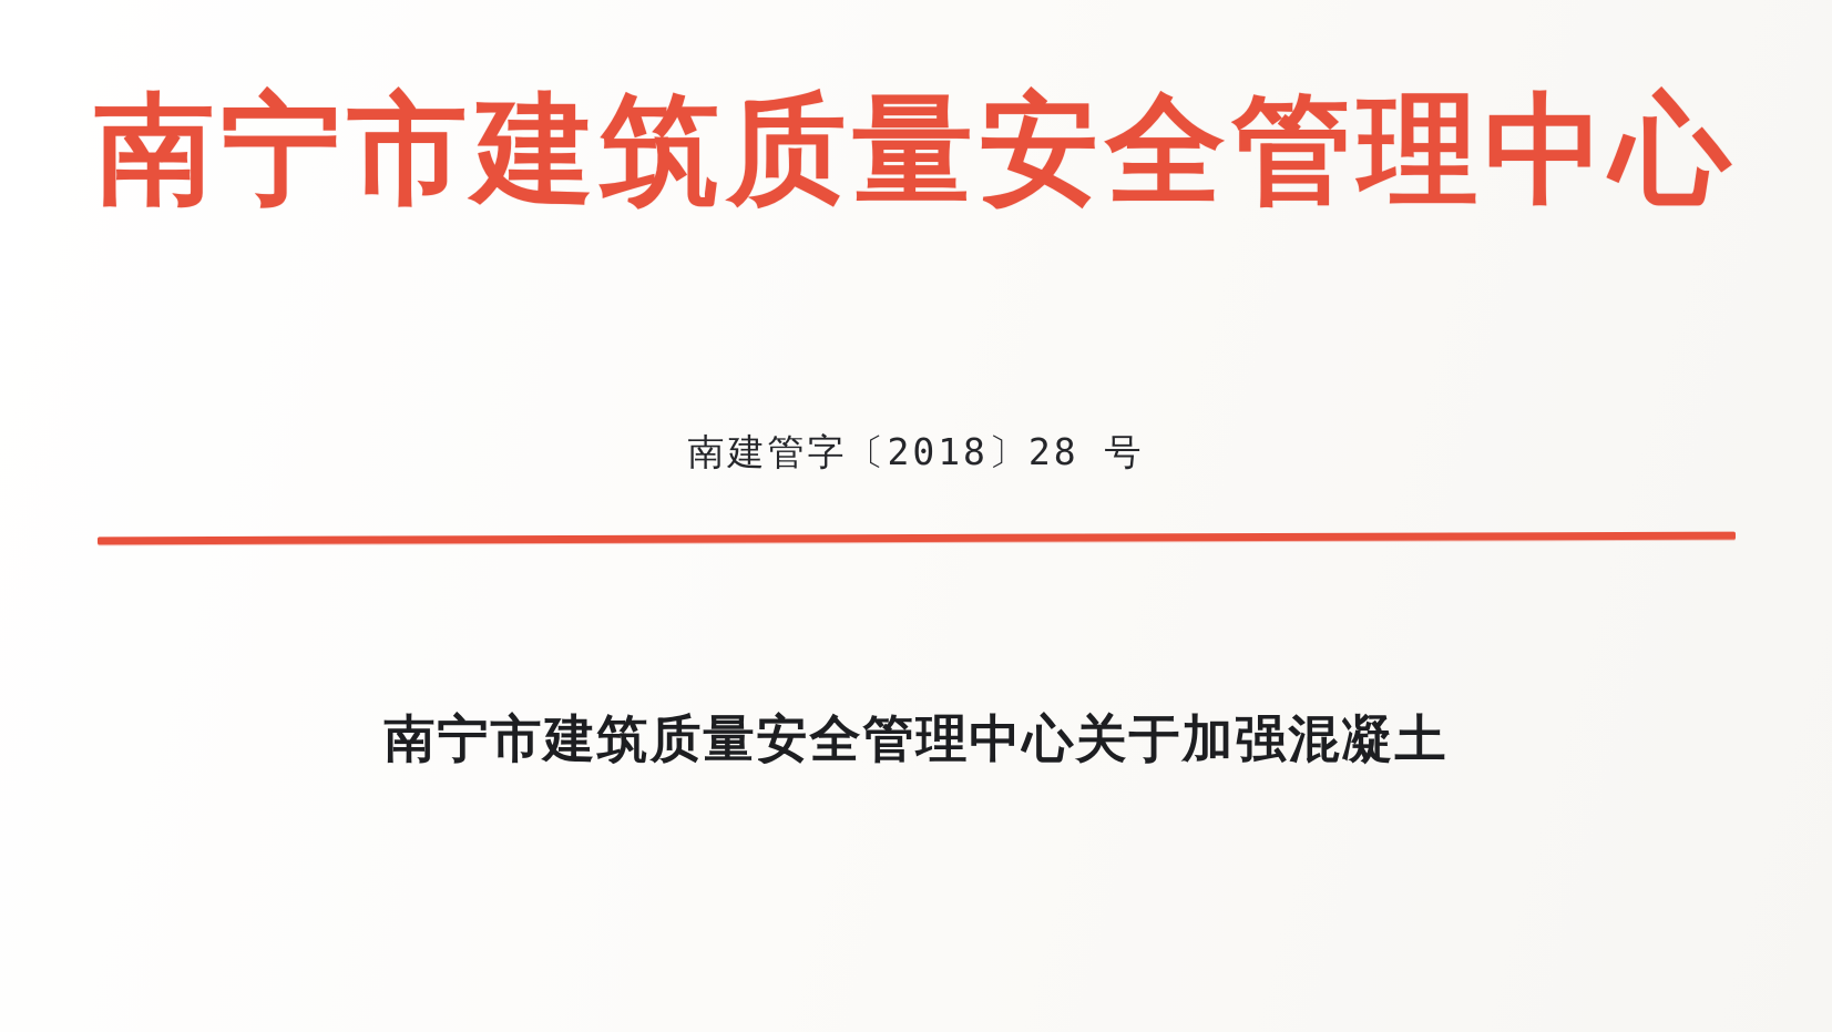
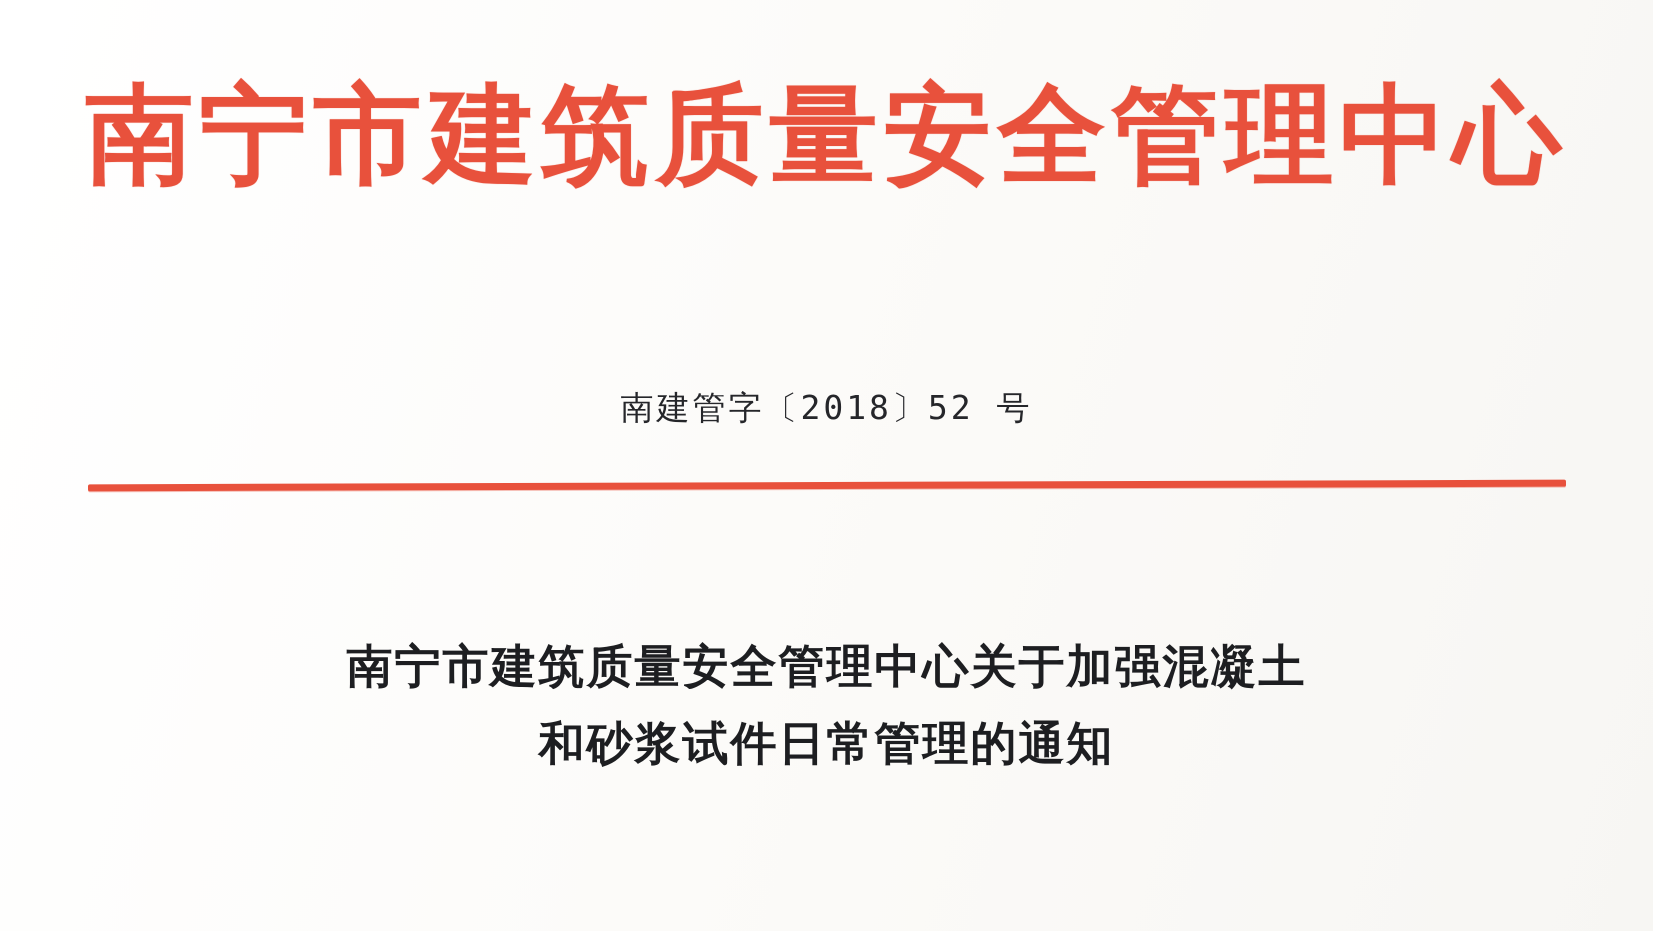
  南宁市建筑质量安全管理中心
- 南建管字〔2018〕28 号
+ 南建管字〔2018〕52 号
  南宁市建筑质量安全管理中心关于加强混凝土
+ 和砂浆试件日常管理的通知
